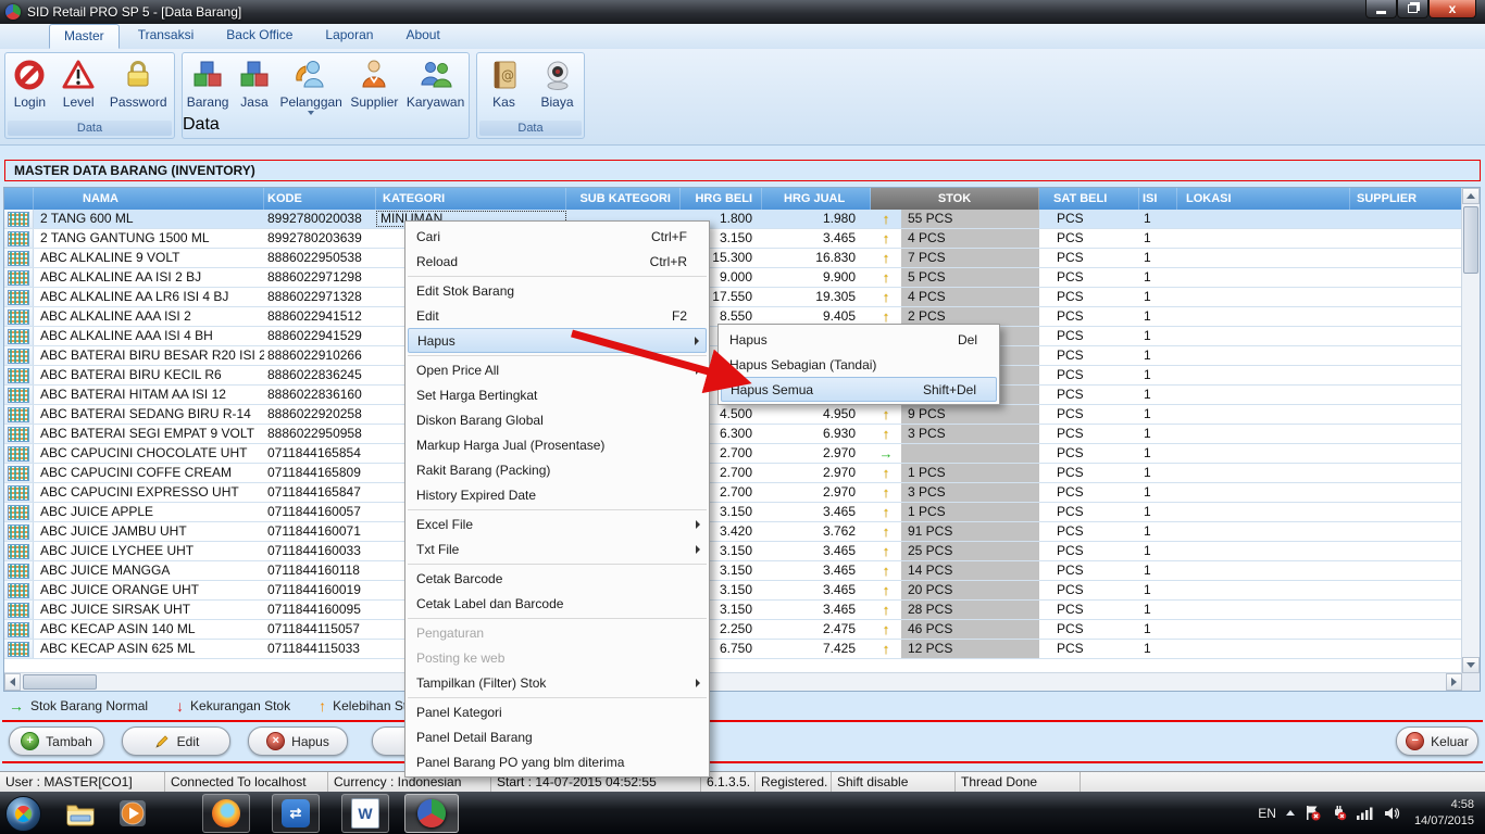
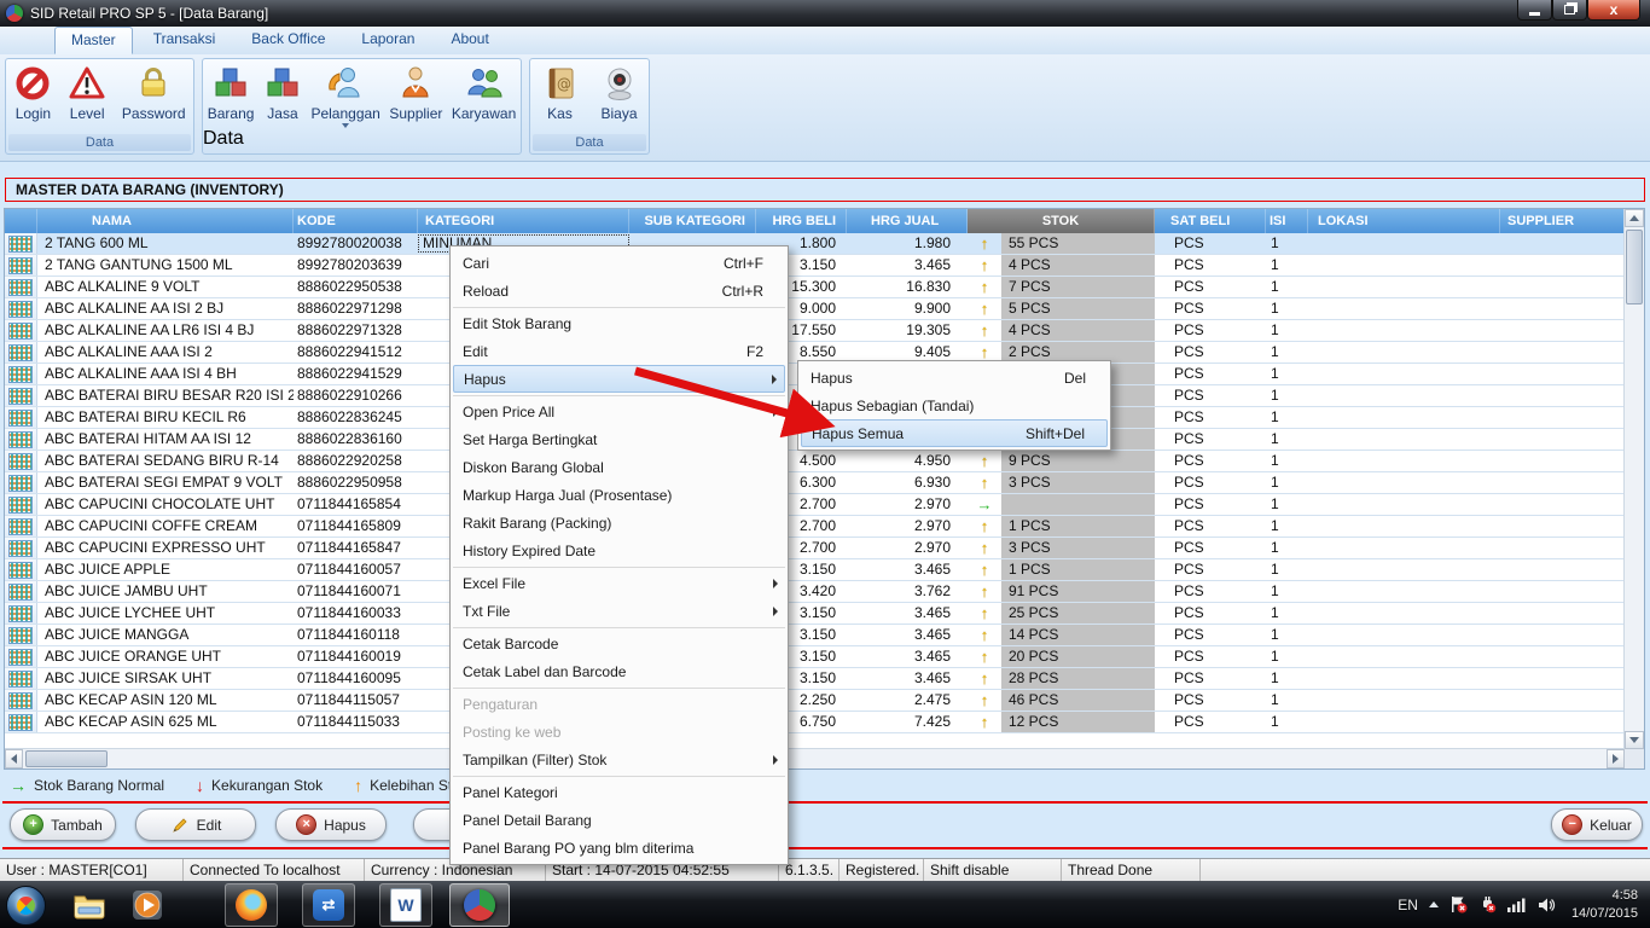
  SID Retail PRO SP 5 - [Data Barang]
  Master
  Transaksi
  Back Office
  Laporan
  About
  Login
  Level
  Password
  Data
  Barang
  Jasa
  Pelanggan
  Supplier
  Karyawan
  Data
  @
  Kas
  Biaya
  Data
  MASTER DATA BARANG (INVENTORY)
  NAMA
  KODE
  KATEGORI
  SUB KATEGORI
  HRG BELI
  HRG JUAL
  STOK
  SAT BELI
  ISI
  LOKASI
  SUPPLIER
  2 TANG 600 ML
  8992780020038
  MINUMAN
  1.800
  1.980
  55 PCS
  PCS
  1
  2 TANG GANTUNG 1500 ML
  8992780203639
  3.150
  3.465
  4 PCS
  PCS
  1
  ABC ALKALINE 9 VOLT
  8886022950538
  15.300
  16.830
  7 PCS
  PCS
  1
  ABC ALKALINE AA ISI 2 BJ
  8886022971298
  9.000
  9.900
  5 PCS
  PCS
  1
  ABC ALKALINE AA LR6 ISI 4 BJ
  8886022971328
  17.550
  19.305
  4 PCS
  PCS
  1
  ABC ALKALINE AAA ISI 2
  8886022941512
  8.550
  9.405
  2 PCS
  PCS
  1
  ABC ALKALINE AAA ISI 4 BH
  8886022941529
  PCS
  1
  ABC BATERAI BIRU BESAR R20 ISI 2
  8886022910266
  PCS
  1
  ABC BATERAI BIRU KECIL R6
  8886022836245
  PCS
  1
  ABC BATERAI HITAM AA ISI 12
  8886022836160
  PCS
  1
  ABC BATERAI SEDANG BIRU R-14
  8886022920258
  4.500
  4.950
  9 PCS
  PCS
  1
  ABC BATERAI SEGI EMPAT 9 VOLT
  8886022950958
  6.300
  6.930
  3 PCS
  PCS
  1
  ABC CAPUCINI CHOCOLATE UHT
  0711844165854
  2.700
  2.970
  PCS
  1
  ABC CAPUCINI COFFE CREAM
  0711844165809
  2.700
  2.970
  1 PCS
  PCS
  1
  ABC CAPUCINI EXPRESSO UHT
  0711844165847
  2.700
  2.970
  3 PCS
  PCS
  1
  ABC JUICE APPLE
  0711844160057
  3.150
  3.465
  1 PCS
  PCS
  1
  ABC JUICE JAMBU UHT
  0711844160071
  3.420
  3.762
  91 PCS
  PCS
  1
  ABC JUICE LYCHEE UHT
  0711844160033
  3.150
  3.465
  25 PCS
  PCS
  1
  ABC JUICE MANGGA
  0711844160118
  3.150
  3.465
  14 PCS
  PCS
  1
  ABC JUICE ORANGE UHT
  0711844160019
  3.150
  3.465
  20 PCS
  PCS
  1
  ABC JUICE SIRSAK UHT
  0711844160095
  3.150
  3.465
  28 PCS
  PCS
  1
- ABC KECAP ASIN 140 ML
+ ABC KECAP ASIN 120 ML
  0711844115057
  2.250
  2.475
  46 PCS
  PCS
  1
  ABC KECAP ASIN 625 ML
  0711844115033
  6.750
  7.425
  12 PCS
  PCS
  1
  Stok Barang Normal
  Kekurangan Stok
  Kelebihan S
  Tambah
  Edit
  Hapus
  Keluar
  User : MASTER[CO1]
  Connected To localhost
  Currency : Indonesian
  Start : 14-07-2015 04:52:55
  6.1.3.5.
  Registered.
  Shift disable
  Thread Done
  Cari
  Ctrl+F
  Reload
  Ctrl+R
  Edit Stok Barang
  Edit
  F2
  Hapus
  Open Price All
  Set Harga Bertingkat
  Diskon Barang Global
  Markup Harga Jual (Prosentase)
  Rakit Barang (Packing)
  History Expired Date
  Excel File
  Txt File
  Cetak Barcode
  Cetak Label dan Barcode
  Pengaturan
  Posting ke web
  Tampilkan (Filter) Stok
  Panel Kategori
  Panel Detail Barang
  Panel Barang PO yang blm diterima
  Hapus
  Del
  Hapus Sebagian (Tandai)
  Hapus Semua
  Shift+Del
  EN
  4:58
  14/07/2015
